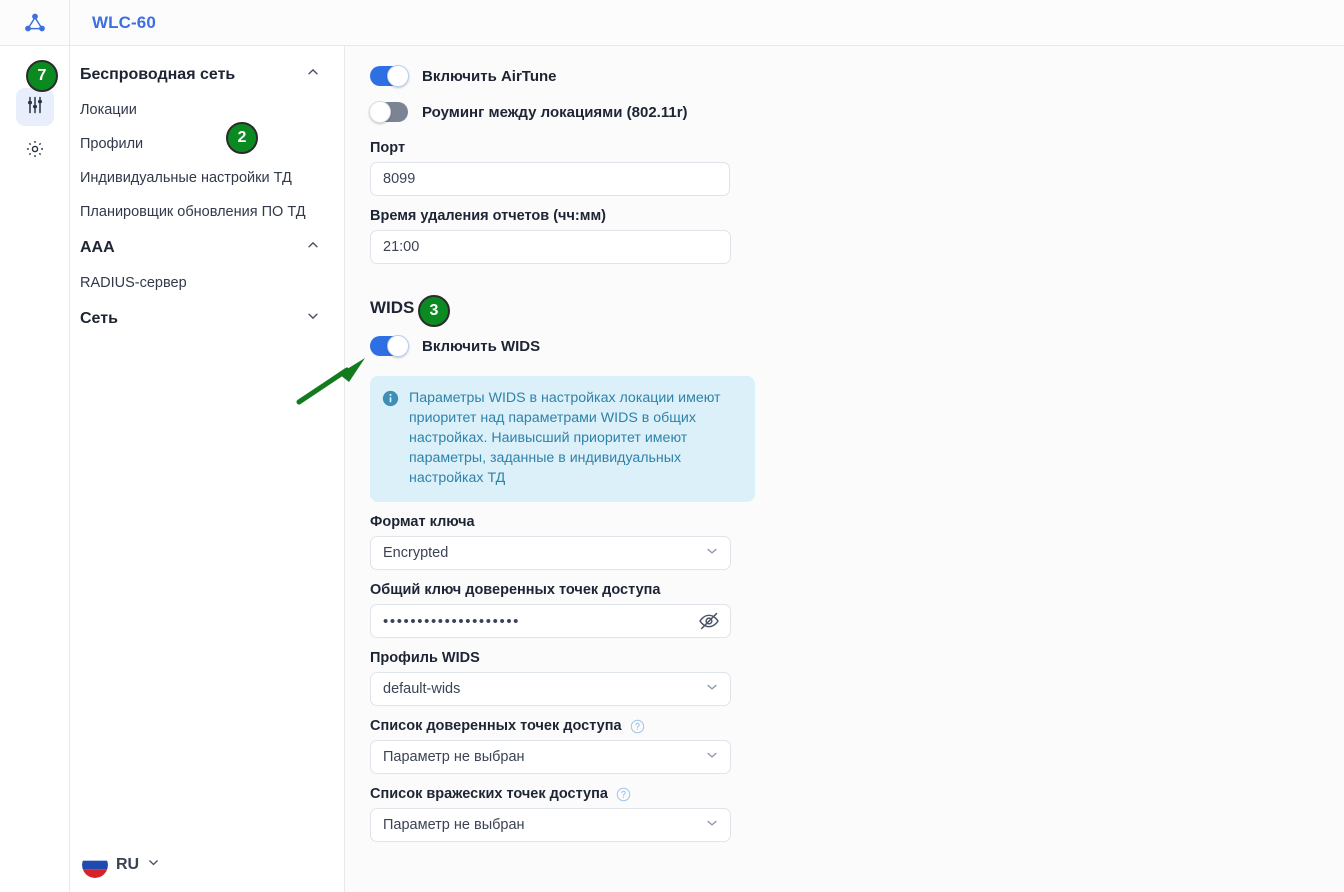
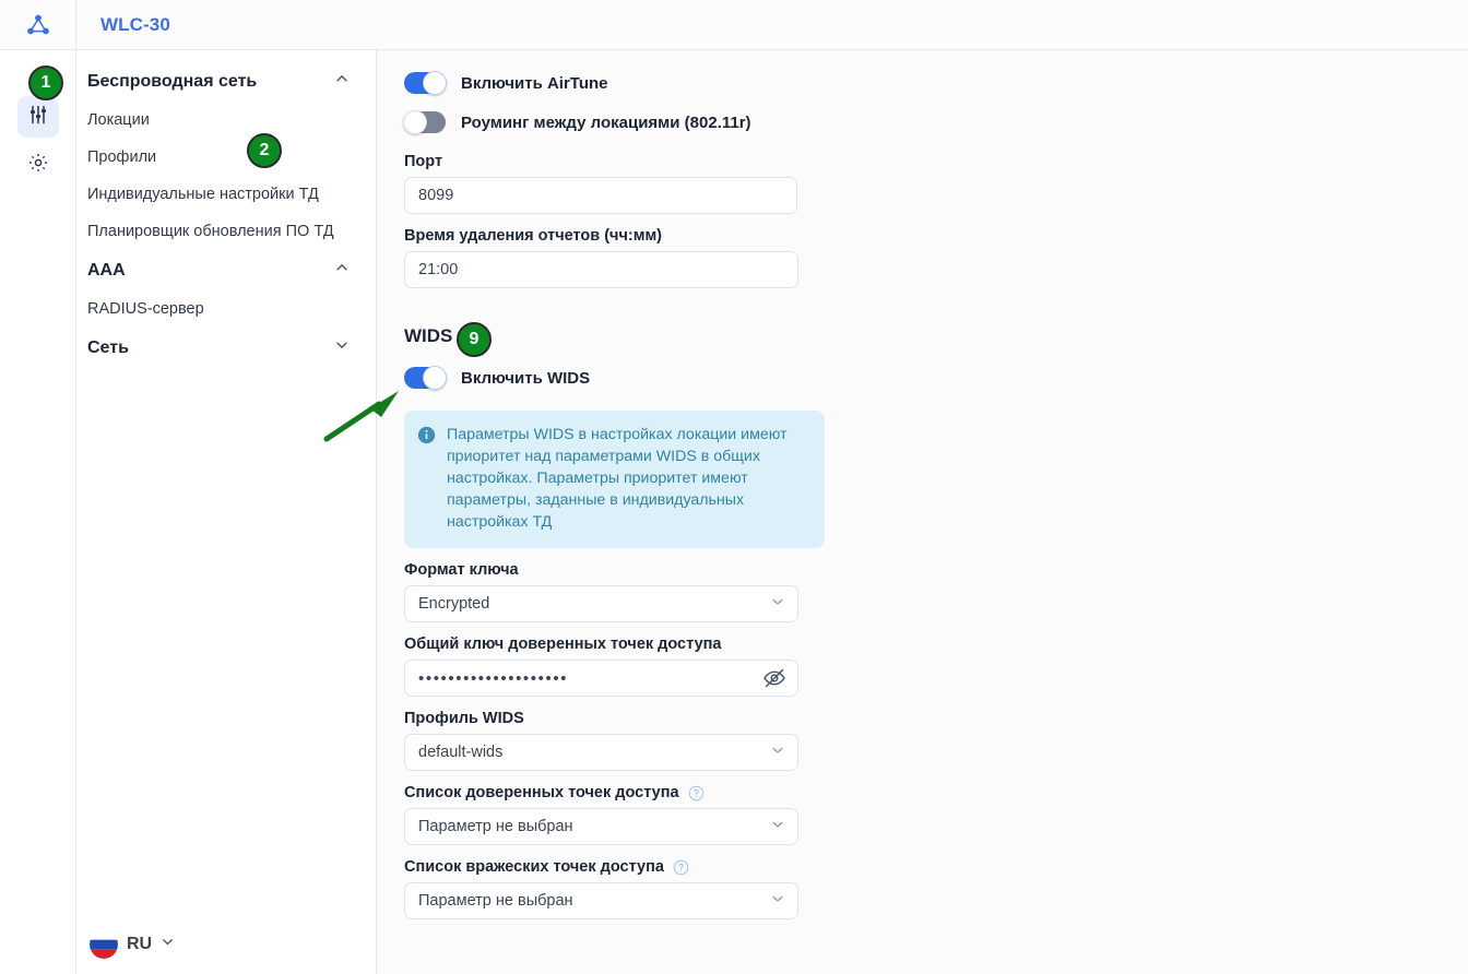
- WLC-60
+ WLC-30
  Беспроводная сеть
  Локации
  Профили
  Индивидуальные настройки ТД
  Планировщик обновления ПО ТД
  AAA
  RADIUS-сервер
  Сеть
  RU
  Включить AirTune
  Роуминг между локациями (802.11r)
  Порт
  8099
  Время удаления отчетов (чч:мм)
  21:00
  WIDS
  Включить WIDS
- Параметры WIDS в настройках локации имеют приоритет над параметрами WIDS в общих настройках. Наивысший приоритет имеют параметры, заданные в индивидуальных настройках ТД
+ Параметры WIDS в настройках локации имеют приоритет над параметрами WIDS в общих настройках. Параметры приоритет имеют параметры, заданные в индивидуальных настройках ТД
  Формат ключа
  Encrypted
  Общий ключ доверенных точек доступа
  ••••••••••••••••••••
  Профиль WIDS
  default-wids
  Список доверенных точек доступа
  Параметр не выбран
  Список вражеских точек доступа
  Параметр не выбран
- 7
+ 1
  2
- 3
+ 9
